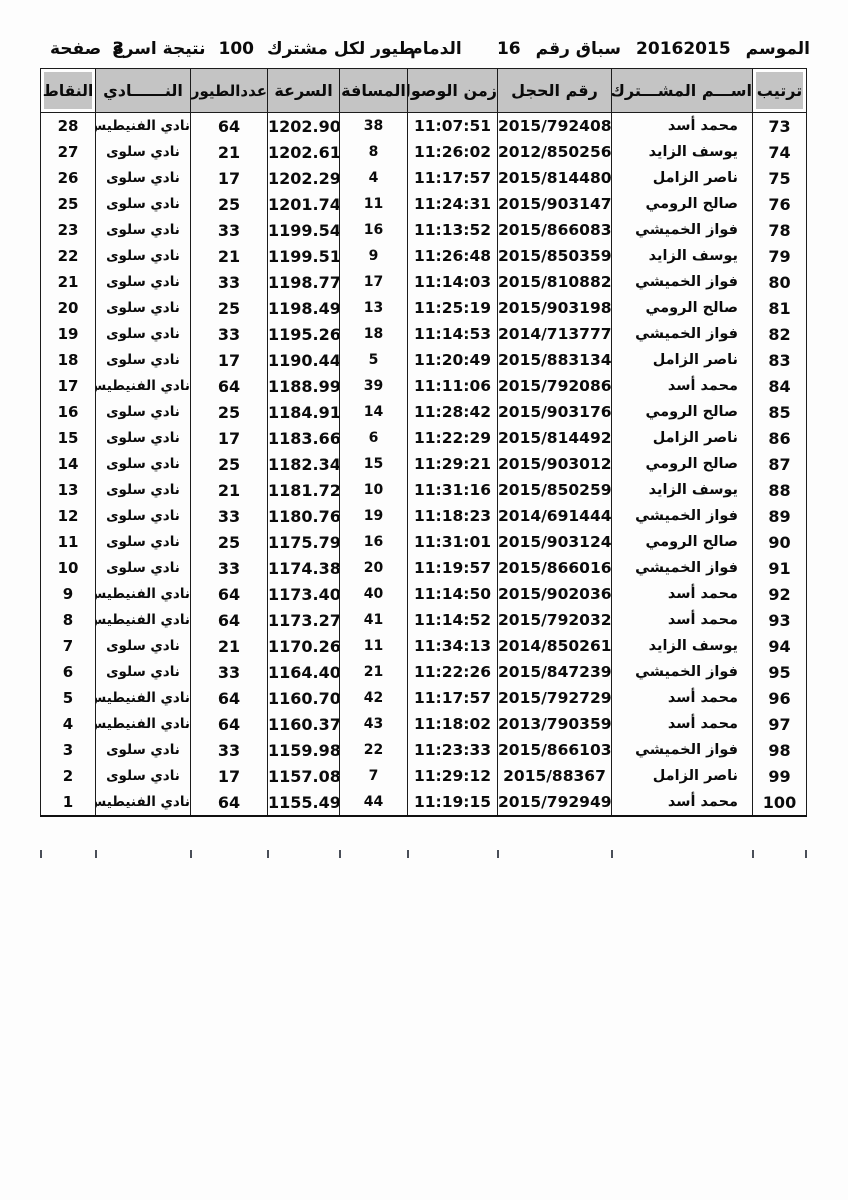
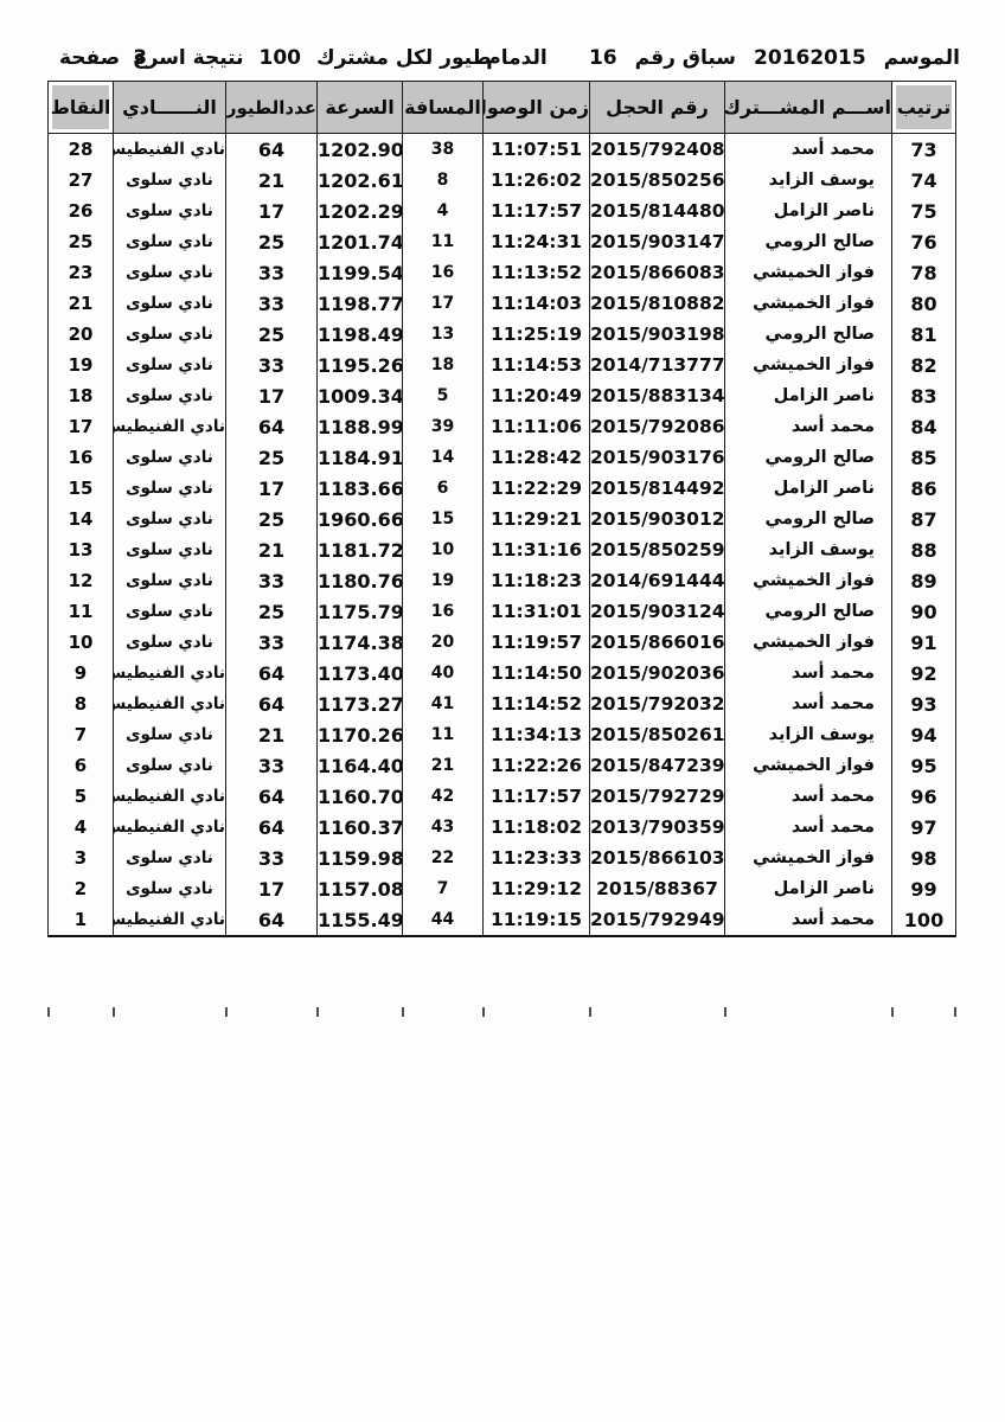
  الموسم
  20162015
  سباق رقم
  16
  الدمام
  نتيجة اسرع
  100
  طيور لكل مشترك
  صفحة
  3
  ترتيب	اســـم المشـــترك	رقم الحجل	زمن الوصو	المسافة	السرعة	عددالطيور	النــــــادي	النقاط
  73	محمد أسد	2015/792408	11:07:51	38	1202.90	64	نادي الفنيطيس	28
- 74	يوسف الزايد	2012/850256	11:26:02	8	1202.61	21	نادي سلوى	27
+ 74	يوسف الزايد	2015/850256	11:26:02	8	1202.61	21	نادي سلوى	27
  75	ناصر الزامل	2015/814480	11:17:57	4	1202.29	17	نادي سلوى	26
  76	صالح الرومي	2015/903147	11:24:31	11	1201.74	25	نادي سلوى	25
  78	فواز الخميشي	2015/866083	11:13:52	16	1199.54	33	نادي سلوى	23
- 79	يوسف الزايد	2015/850359	11:26:48	9	1199.51	21	نادي سلوى	22
  80	فواز الخميشي	2015/810882	11:14:03	17	1198.77	33	نادي سلوى	21
  81	صالح الرومي	2015/903198	11:25:19	13	1198.49	25	نادي سلوى	20
  82	فواز الخميشي	2014/713777	11:14:53	18	1195.26	33	نادي سلوى	19
- 83	ناصر الزامل	2015/883134	11:20:49	5	1190.44	17	نادي سلوى	18
+ 83	ناصر الزامل	2015/883134	11:20:49	5	1009.34	17	نادي سلوى	18
  84	محمد أسد	2015/792086	11:11:06	39	1188.99	64	نادي الفنيطيس	17
  85	صالح الرومي	2015/903176	11:28:42	14	1184.91	25	نادي سلوى	16
  86	ناصر الزامل	2015/814492	11:22:29	6	1183.66	17	نادي سلوى	15
- 87	صالح الرومي	2015/903012	11:29:21	15	1182.34	25	نادي سلوى	14
+ 87	صالح الرومي	2015/903012	11:29:21	15	1960.66	25	نادي سلوى	14
  88	يوسف الزايد	2015/850259	11:31:16	10	1181.72	21	نادي سلوى	13
  89	فواز الخميشي	2014/691444	11:18:23	19	1180.76	33	نادي سلوى	12
  90	صالح الرومي	2015/903124	11:31:01	16	1175.79	25	نادي سلوى	11
  91	فواز الخميشي	2015/866016	11:19:57	20	1174.38	33	نادي سلوى	10
  92	محمد أسد	2015/902036	11:14:50	40	1173.40	64	نادي الفنيطيس	9
  93	محمد أسد	2015/792032	11:14:52	41	1173.27	64	نادي الفنيطيس	8
- 94	يوسف الزايد	2014/850261	11:34:13	11	1170.26	21	نادي سلوى	7
+ 94	يوسف الزايد	2015/850261	11:34:13	11	1170.26	21	نادي سلوى	7
  95	فواز الخميشي	2015/847239	11:22:26	21	1164.40	33	نادي سلوى	6
  96	محمد أسد	2015/792729	11:17:57	42	1160.70	64	نادي الفنيطيس	5
  97	محمد أسد	2013/790359	11:18:02	43	1160.37	64	نادي الفنيطيس	4
  98	فواز الخميشي	2015/866103	11:23:33	22	1159.98	33	نادي سلوى	3
  99	ناصر الزامل	2015/88367	11:29:12	7	1157.08	17	نادي سلوى	2
  100	محمد أسد	2015/792949	11:19:15	44	1155.49	64	نادي الفنيطيس	1
